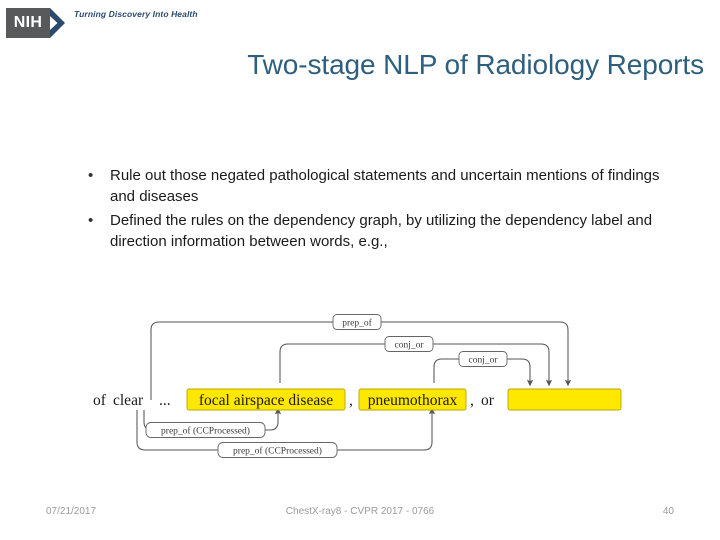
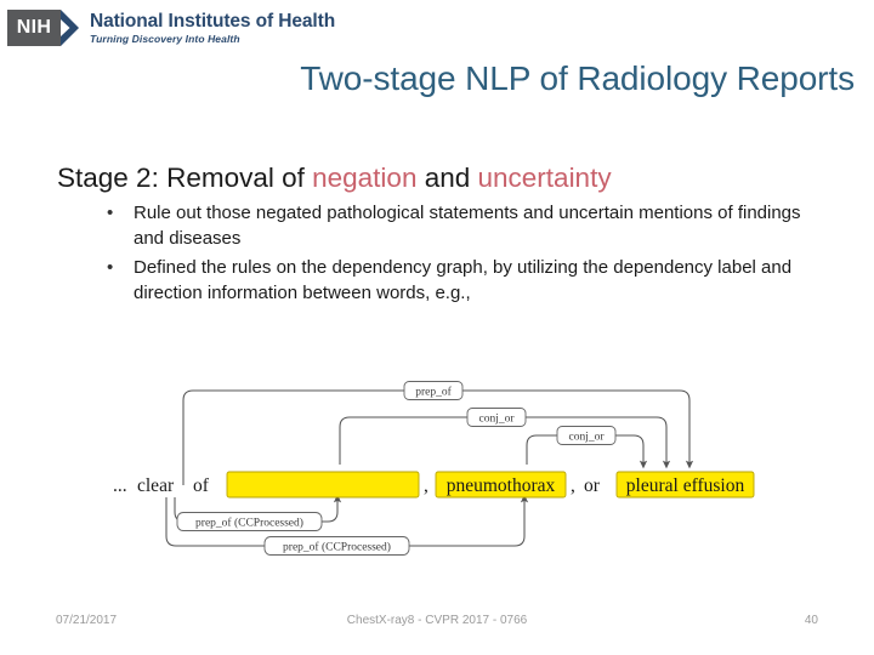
  NIH
+ National Institutes of Health
  Turning Discovery Into Health
  Two-stage NLP of Radiology Reports
+ Stage 2: Removal of negation and uncertainty
  •
  Rule out those negated pathological statements and uncertain mentions of findings and diseases
  •
  Defined the rules on the dependency graph, by utilizing the dependency label and direction information between words, e.g.,
  prep_of
  conj_or
  conj_or
  prep_of (CCProcessed)
  prep_of (CCProcessed)
- of
+ ...
  clear
- ...
+ of
- focal airspace disease
  ,
  pneumothorax
  ,
  or
+ pleural effusion
  07/21/2017
  ChestX-ray8 - CVPR 2017 - 0766
  40
